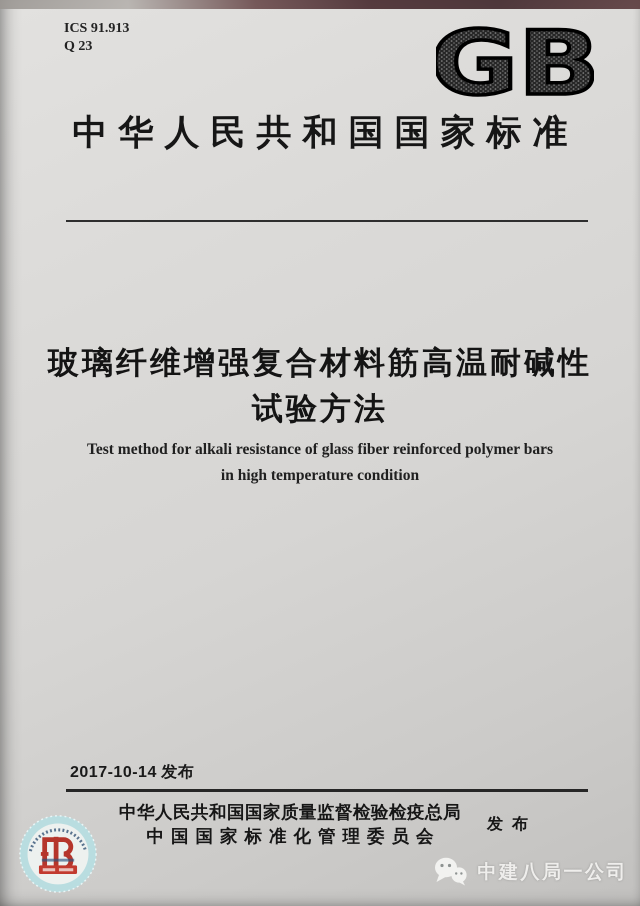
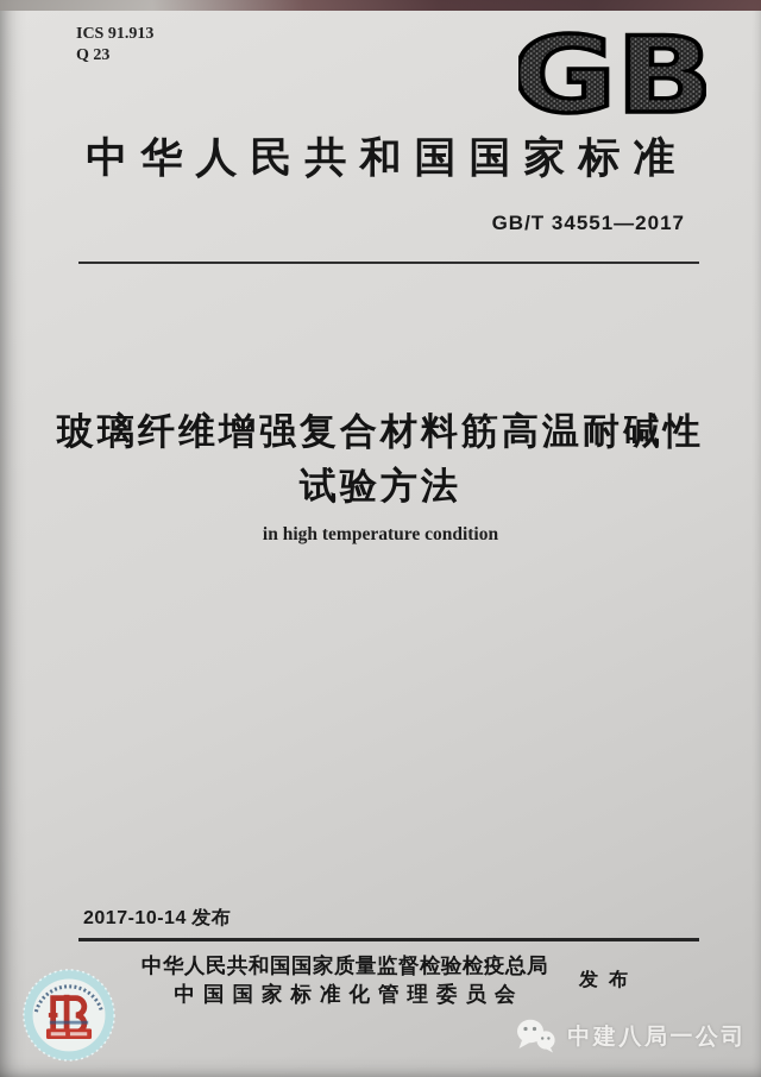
  ICS 91.913
  Q 23
  GB
  中华人民共和国国家标准
+ GB/T 34551—2017
  玻璃纤维增强复合材料筋高温耐碱性
  试验方法
- Test method for alkali resistance of glass fiber reinforced polymer bars
  in high temperature condition
  2017-10-14 发布
  中华人民共和国国家质量监督检验检疫总局
  中国国家标准化管理委员会
  发布
  中建八局一公司
